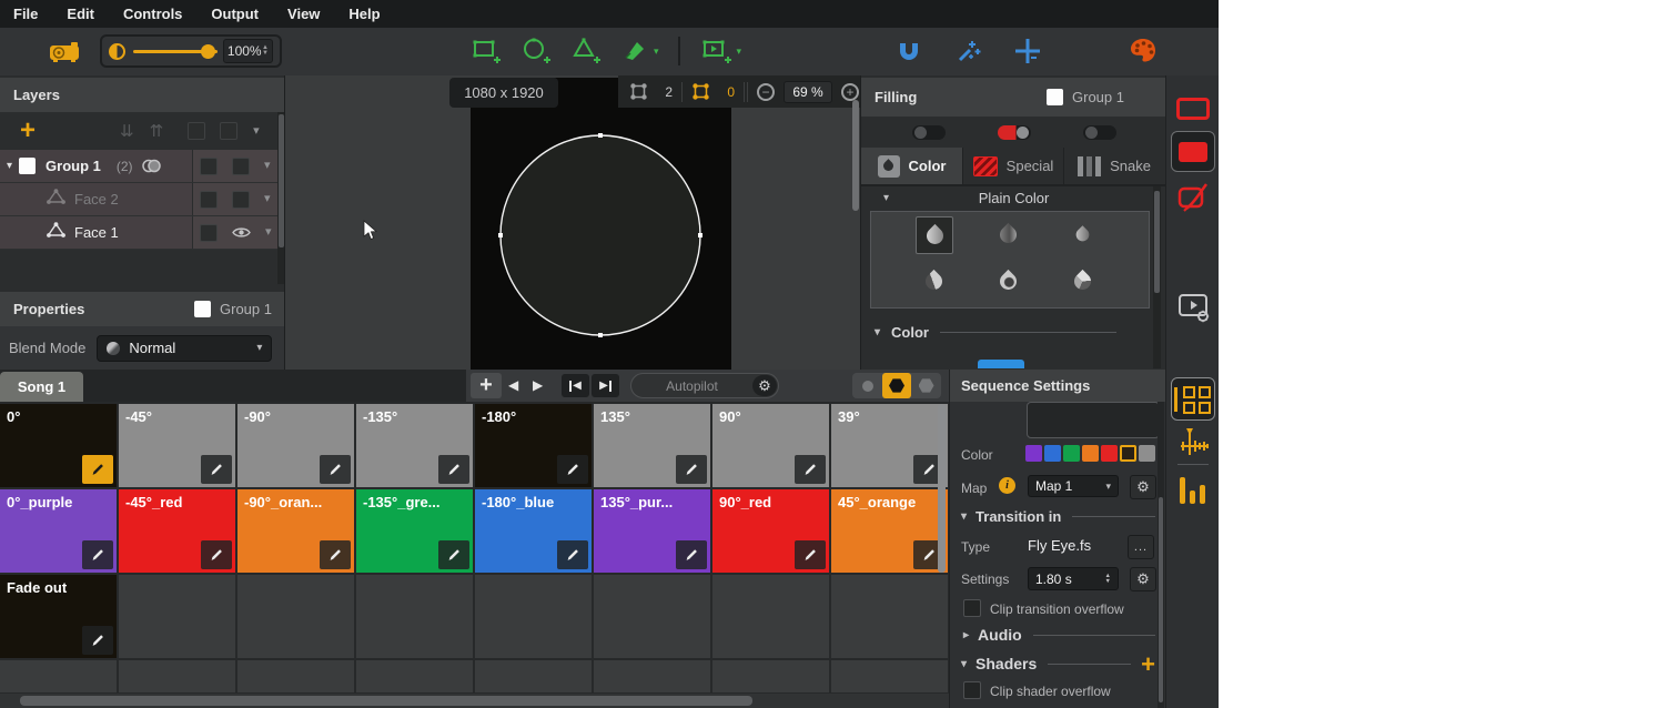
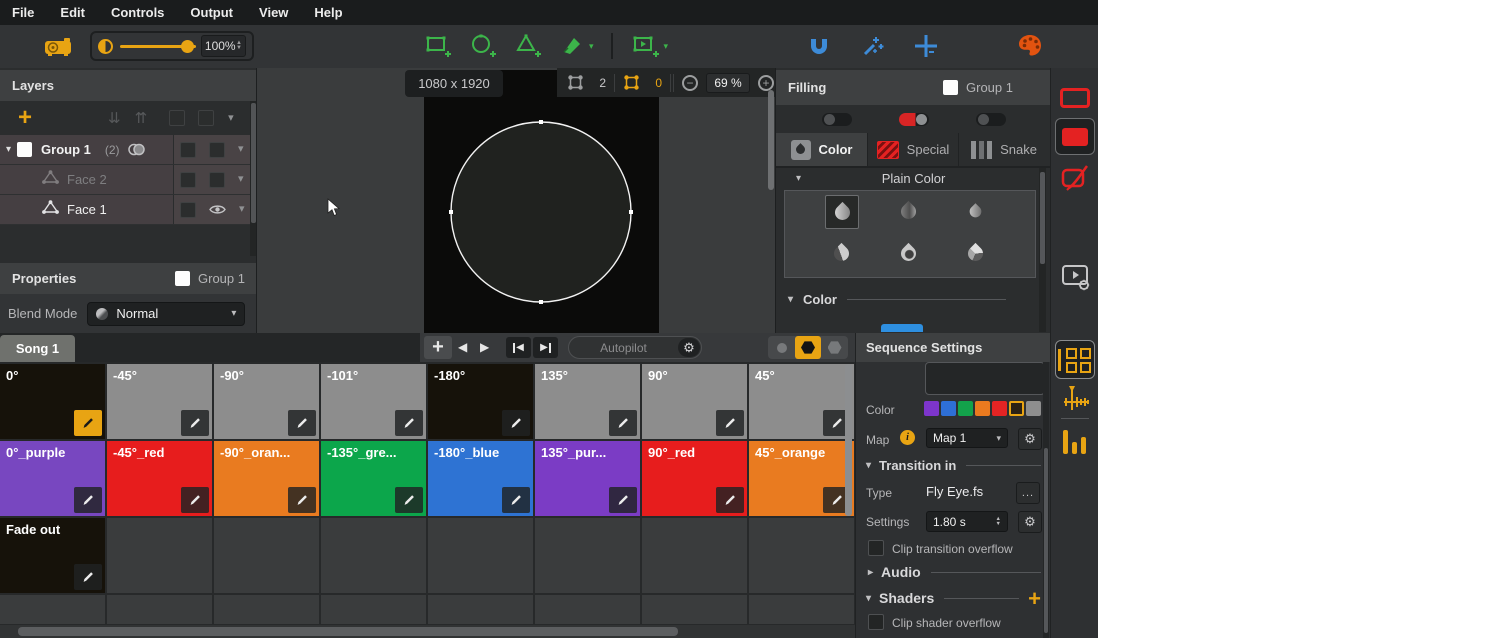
  File
  Edit
  Controls
  Output
  View
  Help
  100%
  ▾
  ▾
  Layers
  +
  ⇊
  ⇈
  ▾
  ▾
  Group 1
  (2)
  ▾
  Face 2
  ▾
  Face 1
  ▾
  Properties
  Group 1
  Blend Mode
  Normal
  ▾
  1080 x 1920
  2
  0
  −
  69 %
  +
  Filling
  Group 1
  Color
  Special
  Snake
  ▾
  Plain Color
  ▾
  Color
  Song 1
  +
  ◀
  ▶
  ◀
  ▶
  Autopilot
  ⚙
  0°
  -45°
  -90°
- -135°
+ -101°
  -180°
  135°
  90°
- 39°
+ 45°
  0°_purple
  -45°_red
  -90°_oran...
  -135°_gre...
  -180°_blue
  135°_pur...
  90°_red
  45°_orange
  Fade out
  Sequence Settings
  Color
  Map
  i
  Map 1
  ▾
  ⚙
  ▾
  Transition in
  Type
  Fly Eye.fs
  ...
  Settings
  1.80 s
  ⚙
  Clip transition overflow
  ▸
  Audio
  ▾
  Shaders
  +
  Clip shader overflow
